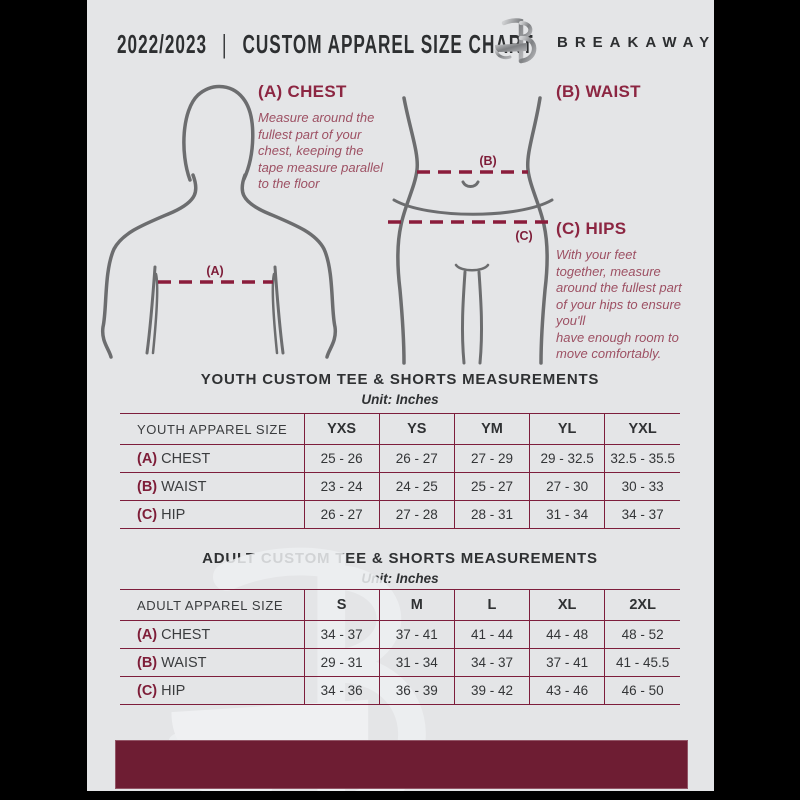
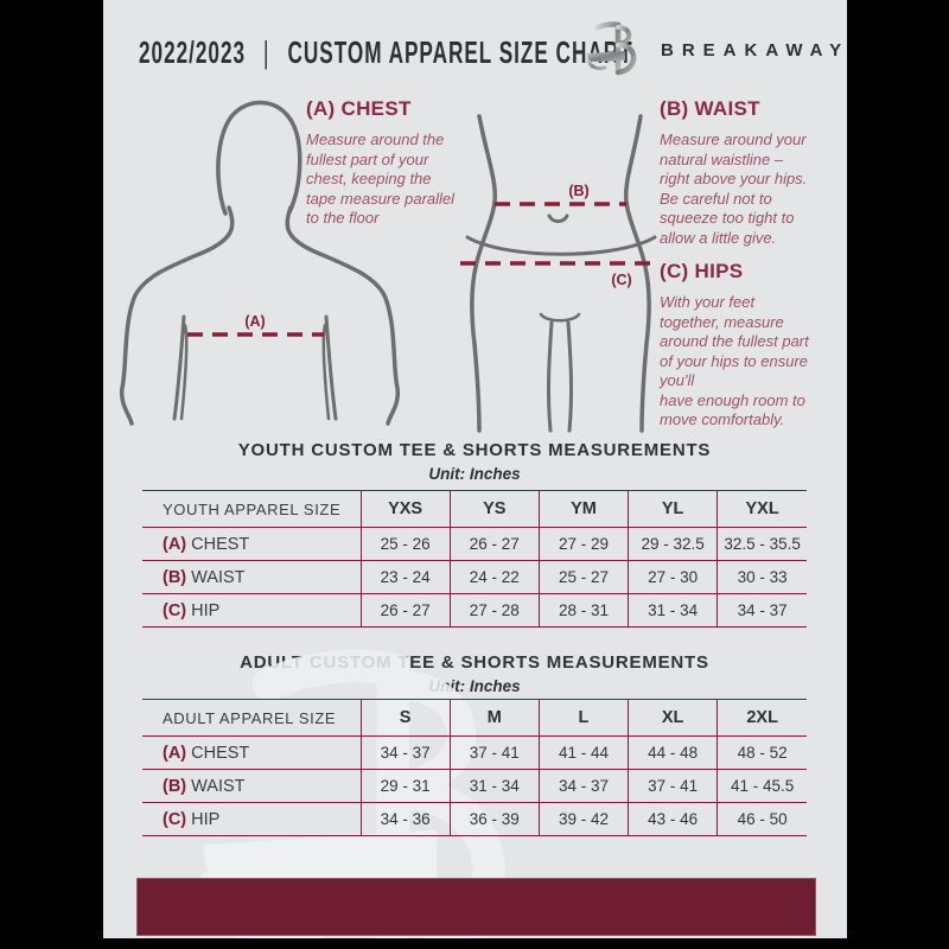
  2022/2023 | CUSTOM APPAREL SIZE CHAT
  BREAKAWAY
  (A)
  (B)
  (C)
  (A) CHEST
  Measure around the
  fullest part of your
  chest, keeping the
  tape measure parallel
  to the floor
  (B) WAIST
+ Measure around your
+ natural waistline –
+ right above your hips.
+ Be careful not to
+ squeeze too tight to
+ allow a little give.
  (C) HIPS
  With your feet
  together, measure
  around the fullest part
  of your hips to ensure
  you'll
  have enough room to
  move comfortably.
  YOUTH CUSTOM TEE & SHORTS MEASUREMENTS
  Unit: Inches
  YOUTH APPAREL SIZE	YXS	YS	YM	YL	YXL
  (A) CHEST	25 - 26	26 - 27	27 - 29	29 - 32.5	32.5 - 35.5
- (B) WAIST	23 - 24	24 - 25	25 - 27	27 - 30	30 - 33
+ (B) WAIST	23 - 24	24 - 22	25 - 27	27 - 30	30 - 33
  (C) HIP	26 - 27	27 - 28	28 - 31	31 - 34	34 - 37
  ADULT CUSTOM TEE & SHORTS MEASUREMENTS
  Unit: Inches
  ADULT APPAREL SIZE	S	M	L	XL	2XL
  (A) CHEST	34 - 37	37 - 41	41 - 44	44 - 48	48 - 52
  (B) WAIST	29 - 31	31 - 34	34 - 37	37 - 41	41 - 45.5
  (C) HIP	34 - 36	36 - 39	39 - 42	43 - 46	46 - 50
